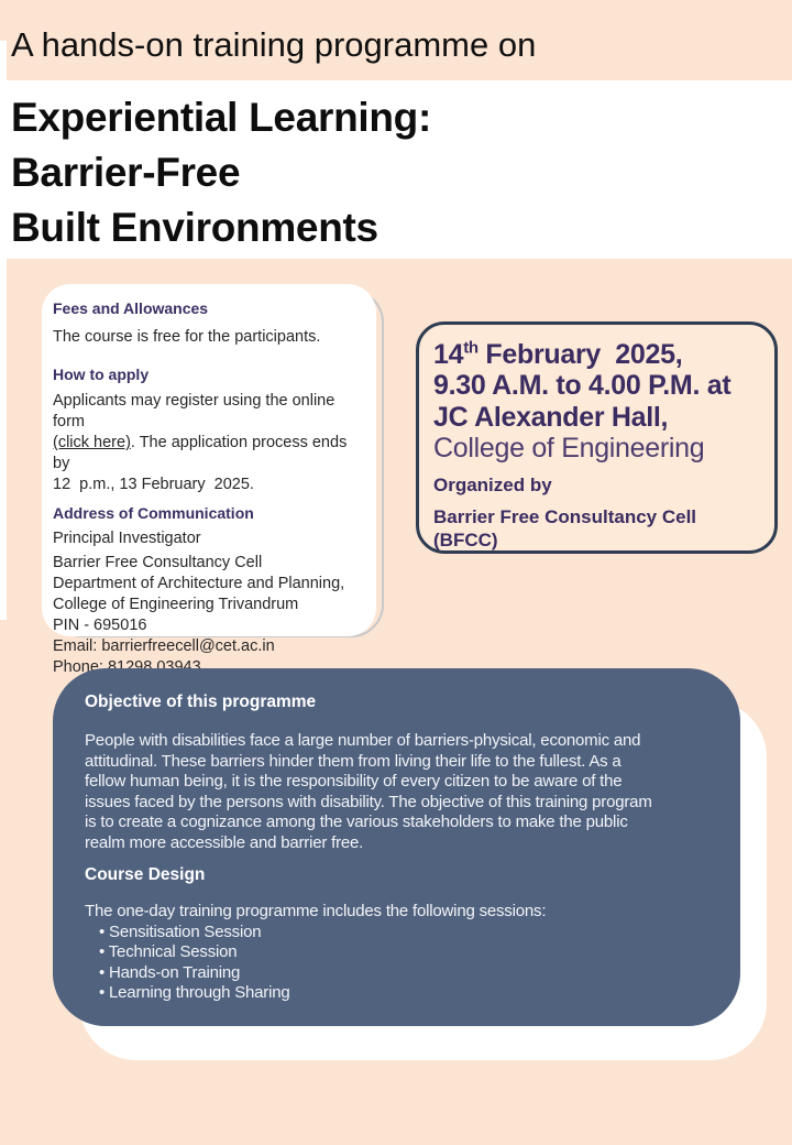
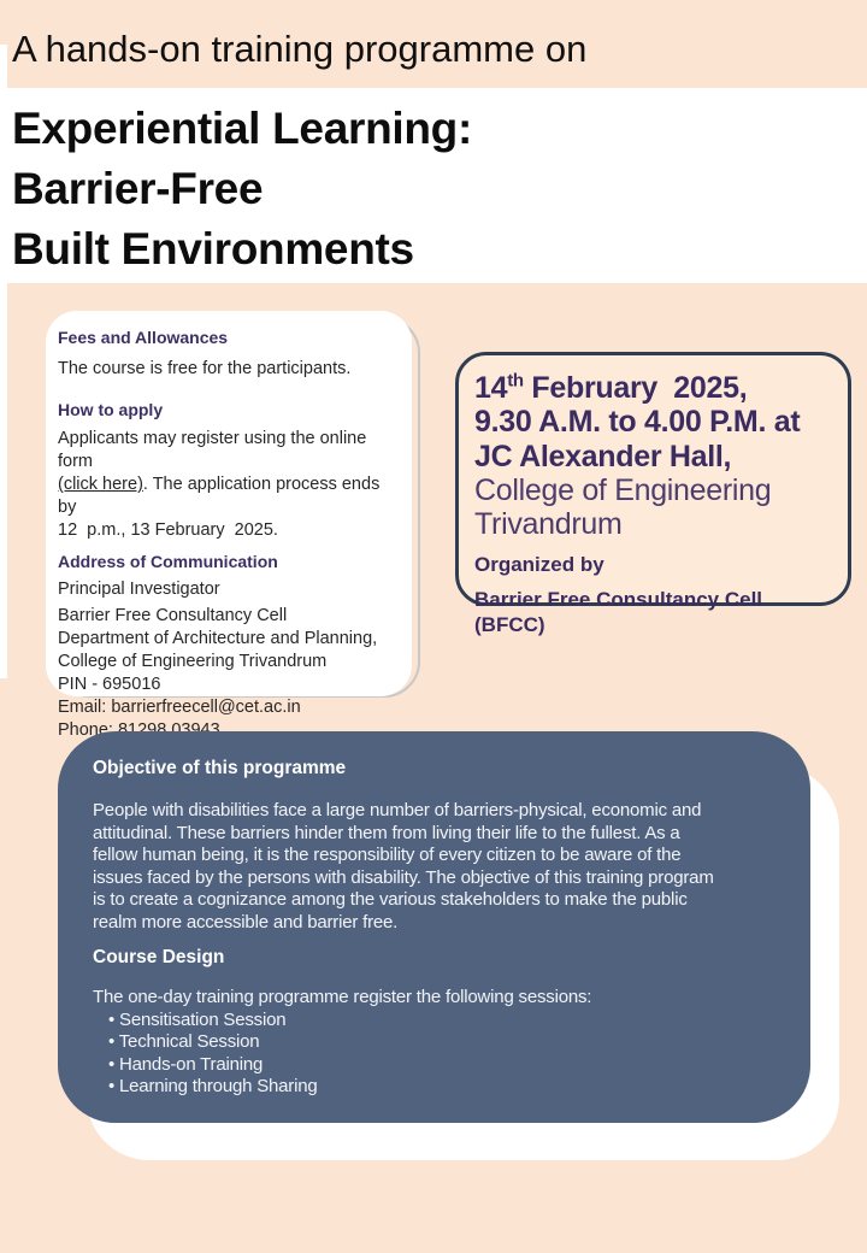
  A hands-on training programme on
  Experiential Learning:
  Barrier-Free
  Built Environments
  Fees and Allowances
  The course is free for the participants.
  How to apply
  Applicants may register using the online form
  (click here). The application process ends by
  12 p.m., 13 February 2025.
  Address of Communication
  Principal Investigator
  Barrier Free Consultancy Cell
  Department of Architecture and Planning,
  College of Engineering Trivandrum
  PIN - 695016
  Email: barrierfreecell@cet.ac.in
  Phone: 81298 03943
  14th February 2025,
  9.30 A.M. to 4.00 P.M. at
  JC Alexander Hall,
  College of Engineering
+ Trivandrum
  Organized by
  Barrier Free Consultancy Cell (BFCC)
  Objective of this programme
  People with disabilities face a large number of barriers-physical, economic and
  attitudinal. These barriers hinder them from living their life to the fullest. As a
  fellow human being, it is the responsibility of every citizen to be aware of the
  issues faced by the persons with disability. The objective of this training program
  is to create a cognizance among the various stakeholders to make the public
  realm more accessible and barrier free.
  Course Design
- The one-day training programme includes the following sessions:
+ The one-day training programme register the following sessions:
  • Sensitisation Session
  • Technical Session
  • Hands-on Training
  • Learning through Sharing
